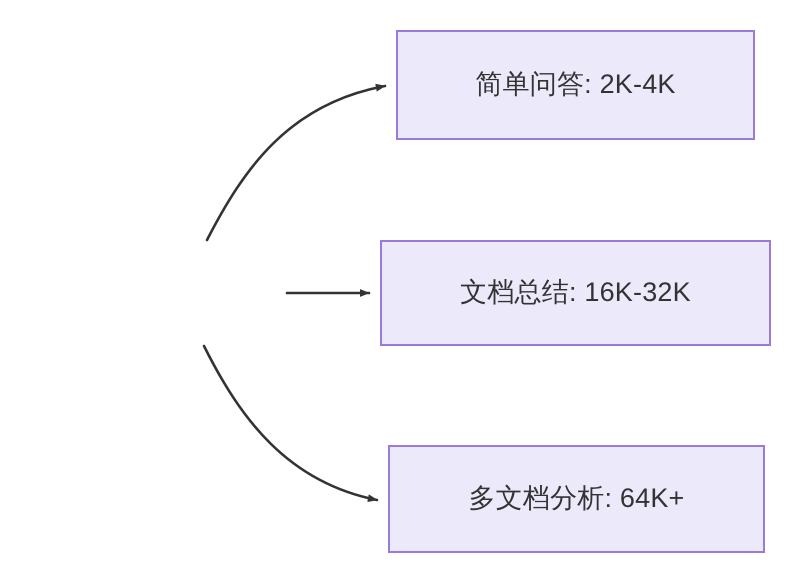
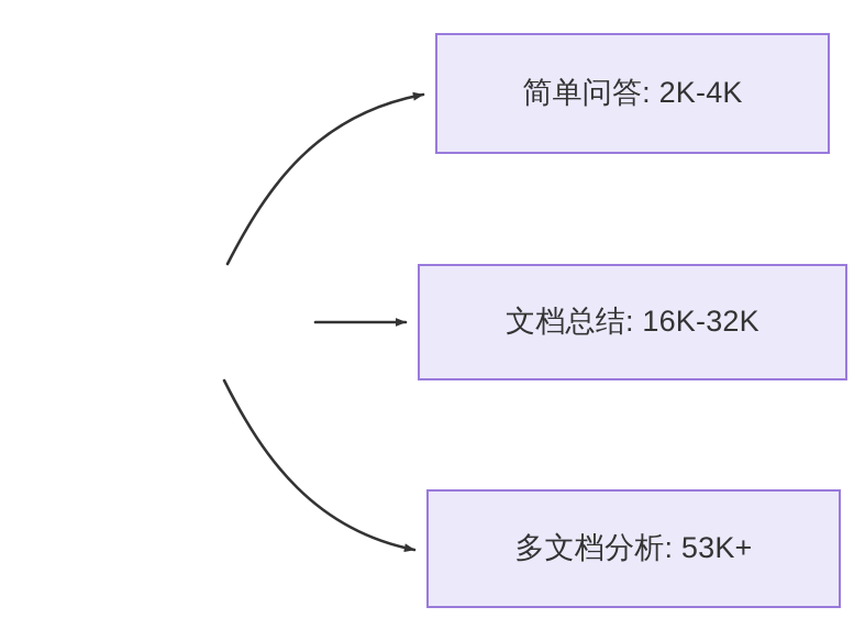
  简单问答: 2K-4K
  文档总结: 16K-32K
- 多文档分析: 64K+
+ 多文档分析: 53K+
